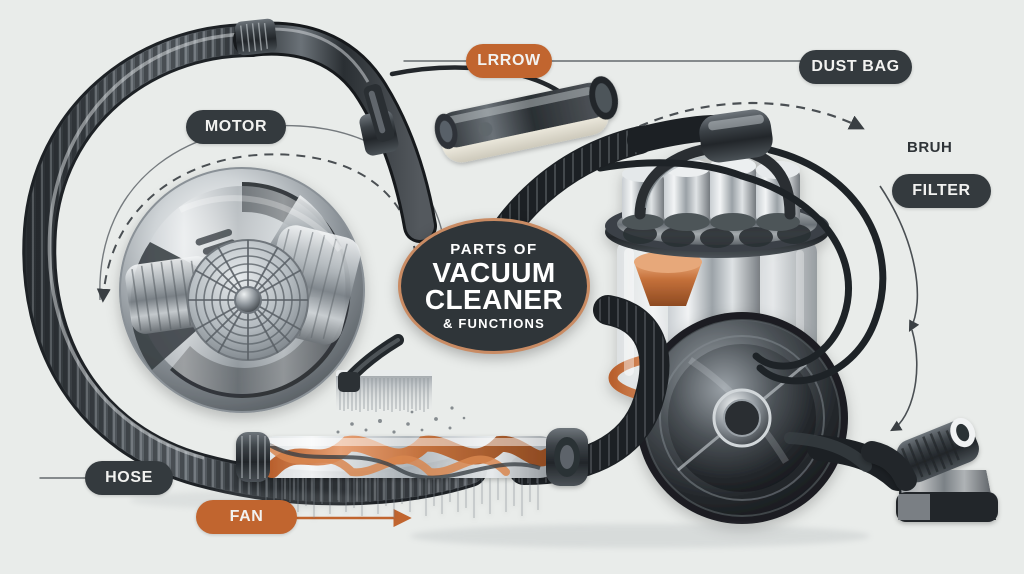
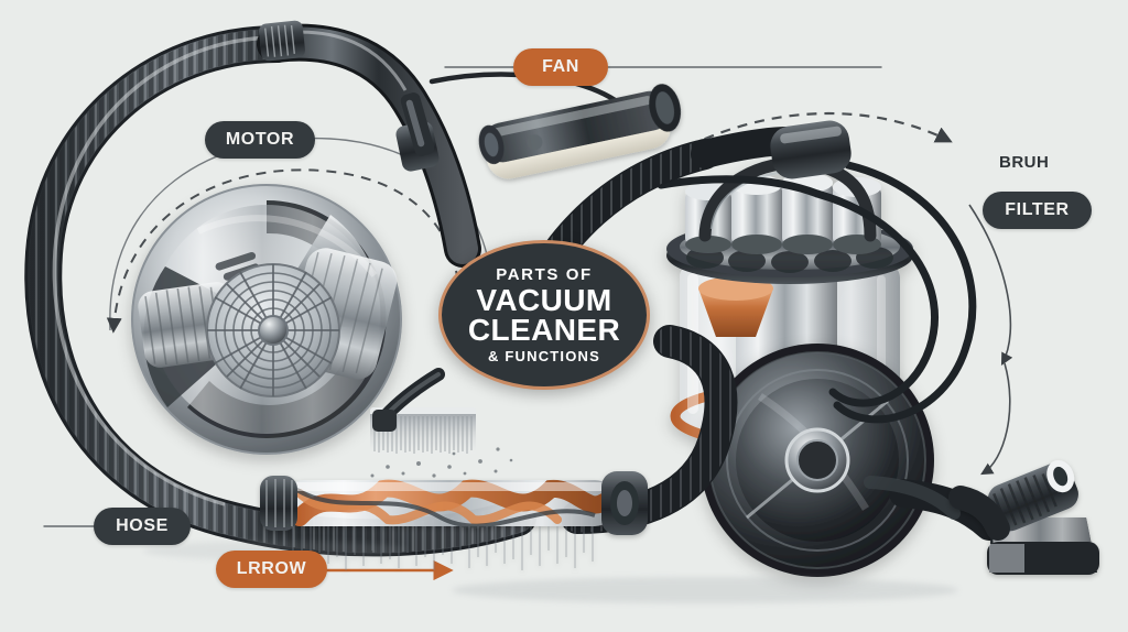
  PARTS OF
  VACUUM
  CLEANER
  & FUNCTIONS
- LRROW
+ FAN
- DUST BAG
  MOTOR
  FILTER
  HOSE
- FAN
+ LRROW
  BRUH
